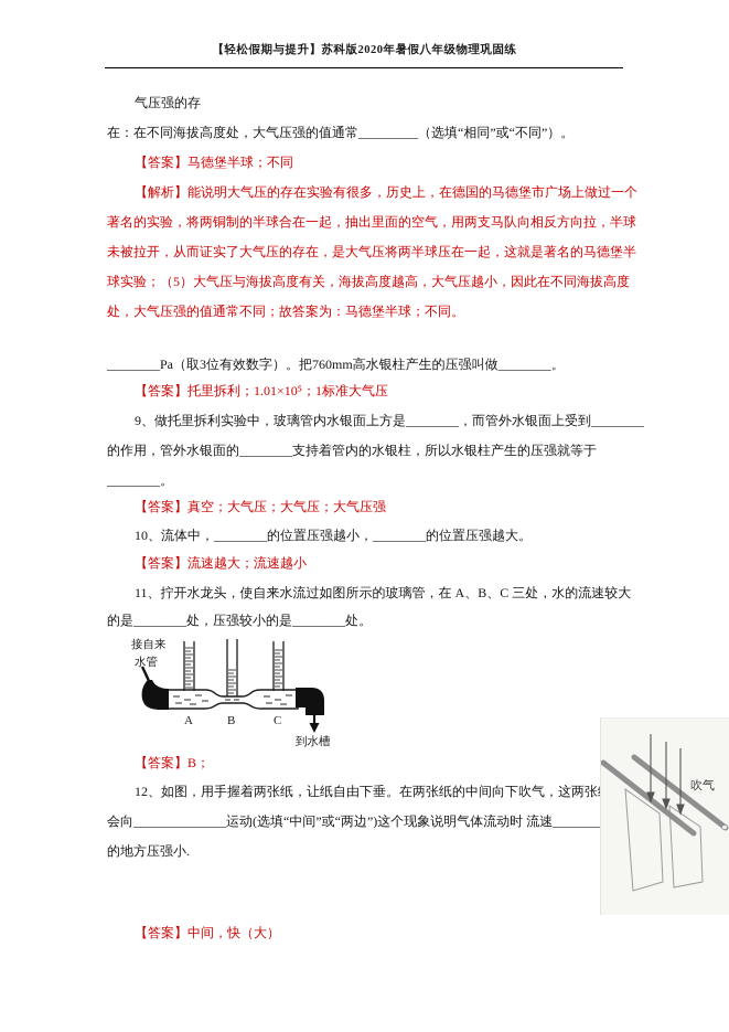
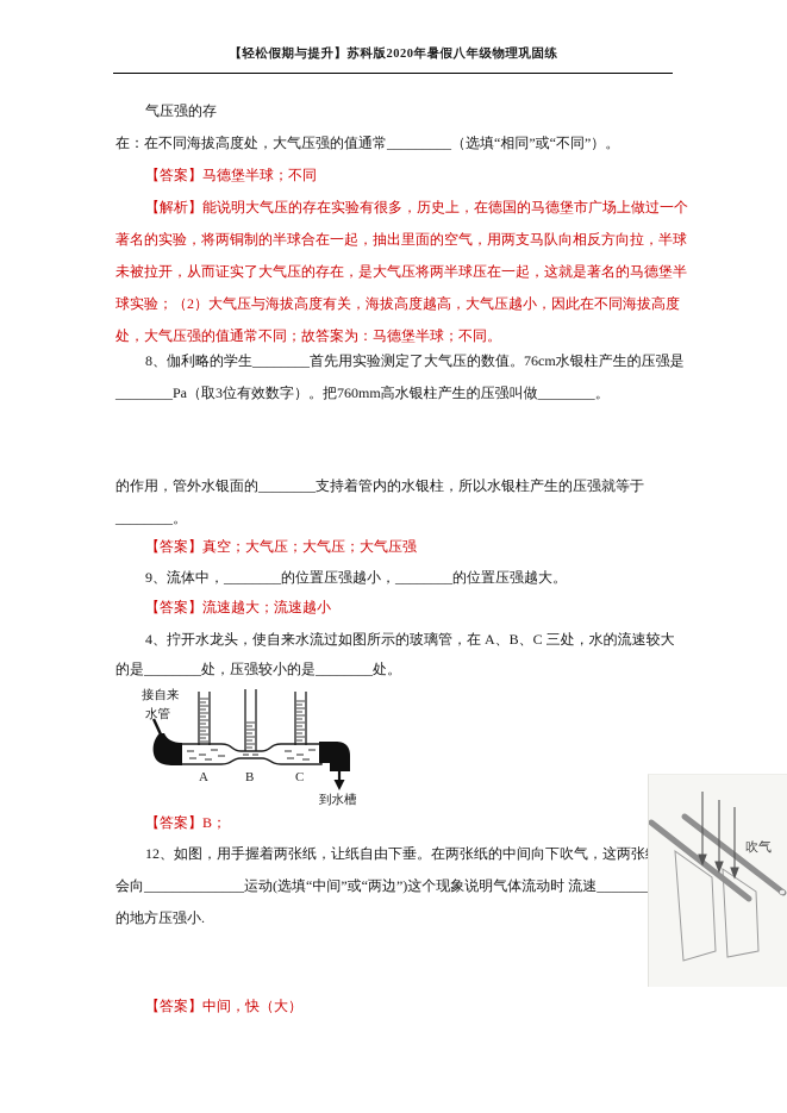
  【轻松假期与提升】苏科版2020年暑假八年级物理巩固练
  气压强的存
  在：在不同海拔高度处，大气压强的值通常_________（选填“相同”或“不同”）。
  【答案】马德堡半球；不同
  【解析】能说明大气压的存在实验有很多，历史上，在德国的马德堡市广场上做过一个
  著名的实验，将两铜制的半球合在一起，抽出里面的空气，用两支马队向相反方向拉，半球
  未被拉开，从而证实了大气压的存在，是大气压将两半球压在一起，这就是著名的马德堡半
- 球实验；（5）大气压与海拔高度有关，海拔高度越高，大气压越小，因此在不同海拔高度
+ 球实验；（2）大气压与海拔高度有关，海拔高度越高，大气压越小，因此在不同海拔高度
  处，大气压强的值通常不同；故答案为：马德堡半球；不同。
+ 8、伽利略的学生________首先用实验测定了大气压的数值。76cm水银柱产生的压强是
  ________Pa（取3位有效数字）。把760mm高水银柱产生的压强叫做________。
- 【答案】托里拆利；1.01×10⁵；1标准大气压
- 9、做托里拆利实验中，玻璃管内水银面上方是________，而管外水银面上受到________
  的作用，管外水银面的________支持着管内的水银柱，所以水银柱产生的压强就等于
  ________。
  【答案】真空；大气压；大气压；大气压强
- 10、流体中，________的位置压强越小，________的位置压强越大。
+ 9、流体中，________的位置压强越小，________的位置压强越大。
  【答案】流速越大；流速越小
- 11、拧开水龙头，使自来水流过如图所示的玻璃管，在 A、B、C 三处，水的流速较大
+ 4、拧开水龙头，使自来水流过如图所示的玻璃管，在 A、B、C 三处，水的流速较大
  的是________处，压强较小的是________处。
  接自来
  水管
  A
  B
  C
  到水槽
  【答案】B；
  12、如图，用手握着两张纸，让纸自由下垂。在两张纸的中间向下吹气，这两张
  会向______________运动(选填“中间”或“两边”)这个现象说明气体流动时 流速_______
  的地方压强小.
  吹气
  【答案】中间，快（大）
